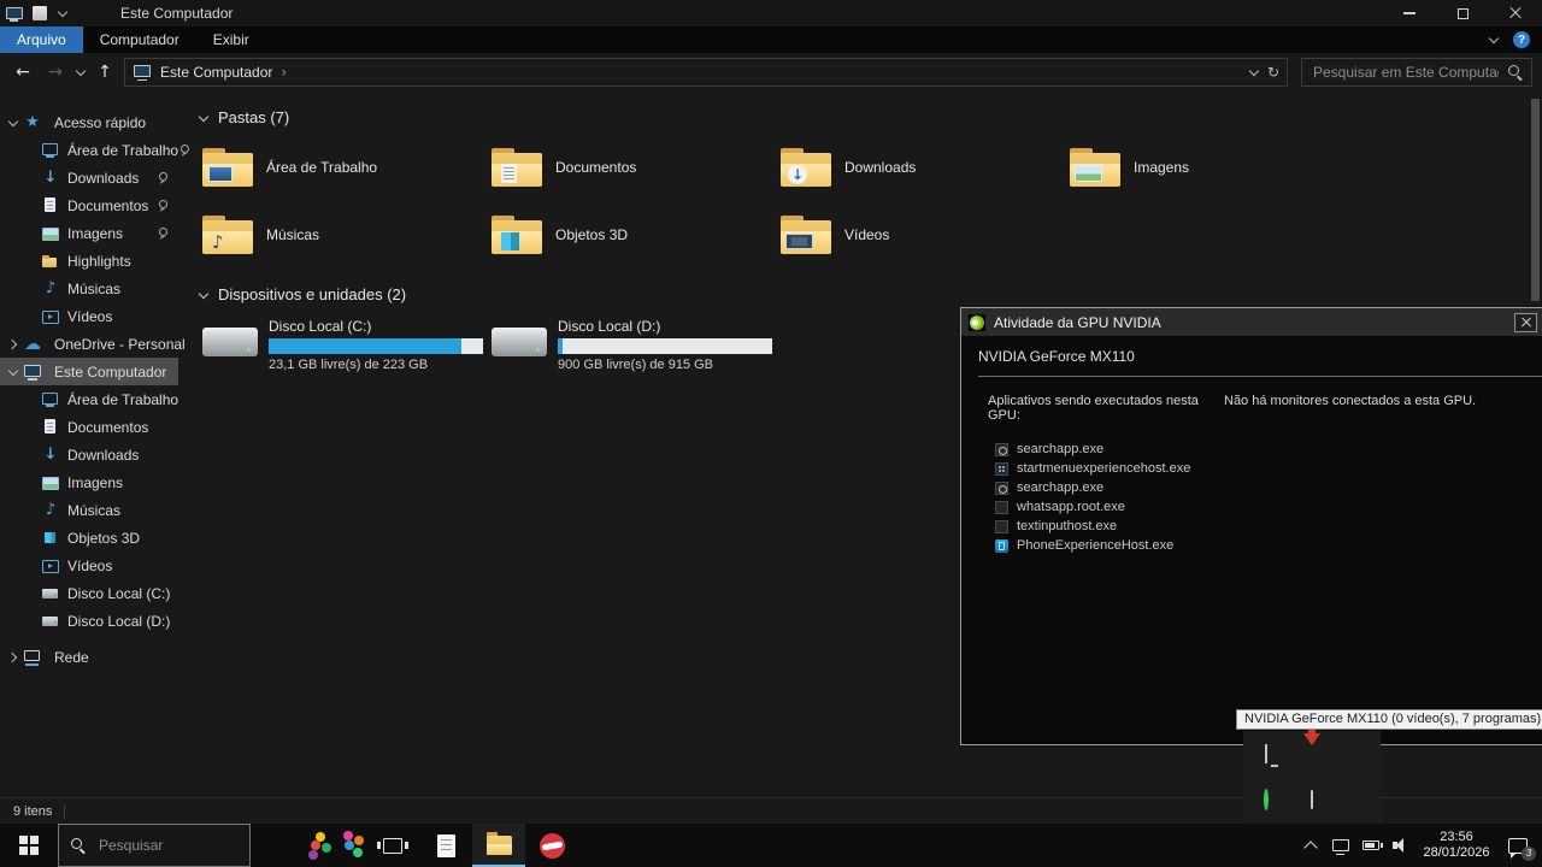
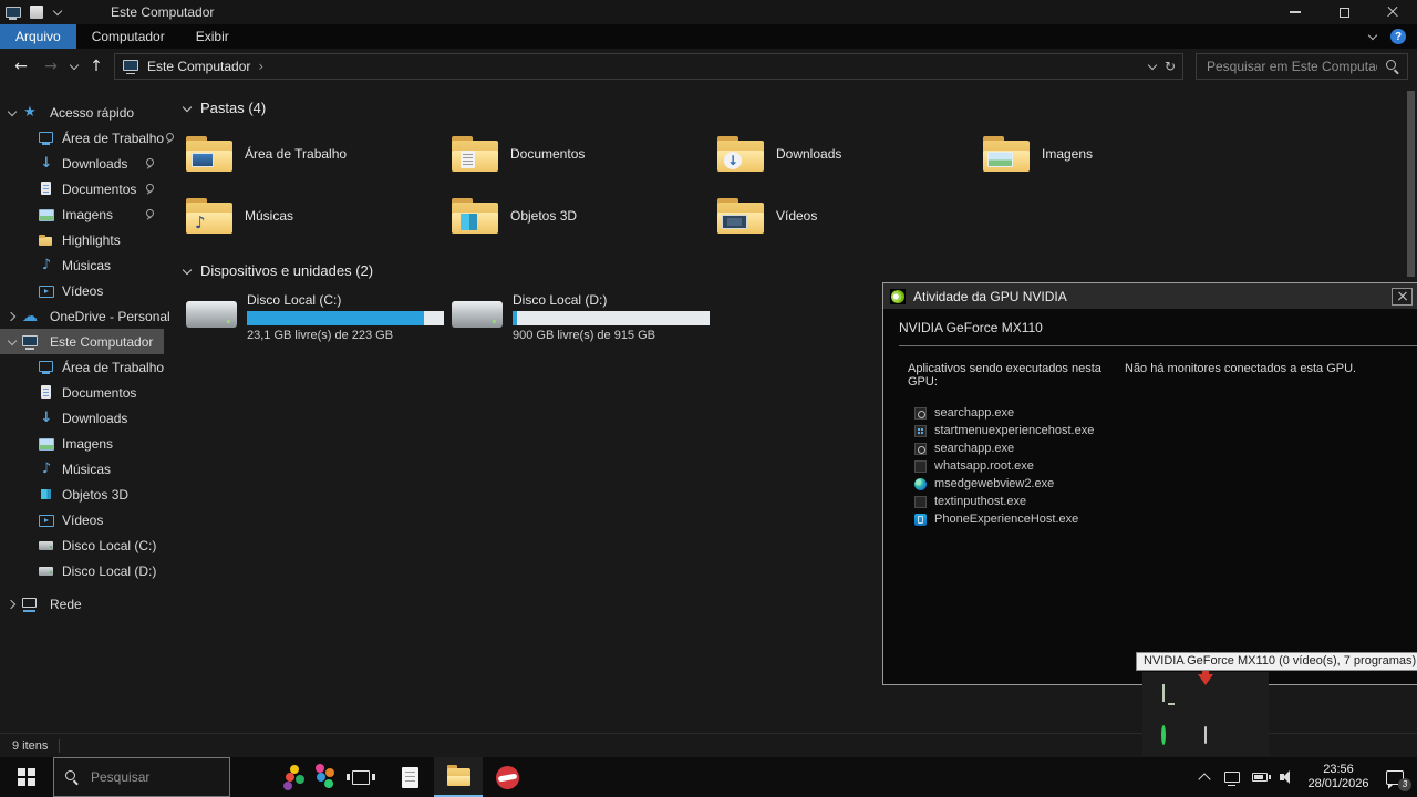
  Este Computador
  Arquivo
  Computador
  Exibir
  ?
  ←
  →
  ↑
  Este Computador
  ›
  ↻
  Pesquisar em Este Computa
  ★
  Acesso rápido
  Área de Trabalho
  ↓
  Downloads
  Documentos
  Imagens
  Highlights
  ♪
  Músicas
  Vídeos
  ☁
  OneDrive - Personal
  Este Computador
  Área de Trabalho
  Documentos
  ↓
  Downloads
  Imagens
  ♪
  Músicas
  Objetos 3D
  Vídeos
  Disco Local (C:)
  Disco Local (D:)
  Rede
- Pastas (7)
+ Pastas (4)
  Área de Trabalho
  Documentos
  ↓
  Downloads
  Imagens
  ♪
  Músicas
  Objetos 3D
  Vídeos
  Dispositivos e unidades (2)
  Disco Local (C:)
  23,1 GB livre(s) de 223 GB
  Disco Local (D:)
  900 GB livre(s) de 915 GB
  9 itens
  Atividade da GPU NVIDIA
  NVIDIA GeForce MX110
  Aplicativos sendo executados nesta GPU:
  Não há monitores conectados a esta GPU.
  searchapp.exe
  startmenuexperiencehost.exe
  searchapp.exe
  whatsapp.root.exe
+ msedgewebview2.exe
  textinputhost.exe
  PhoneExperienceHost.exe
  NVIDIA GeForce MX110 (0 vídeo(s), 7 programas)
  Pesquisar
  23:56
  28/01/2026
  3
